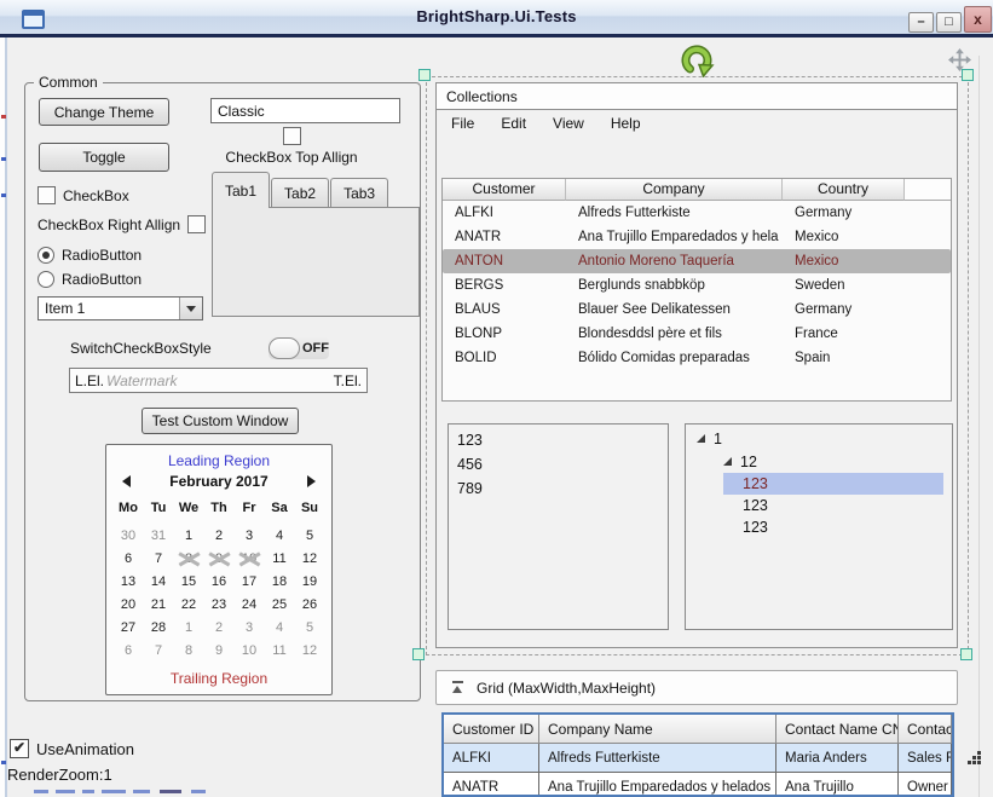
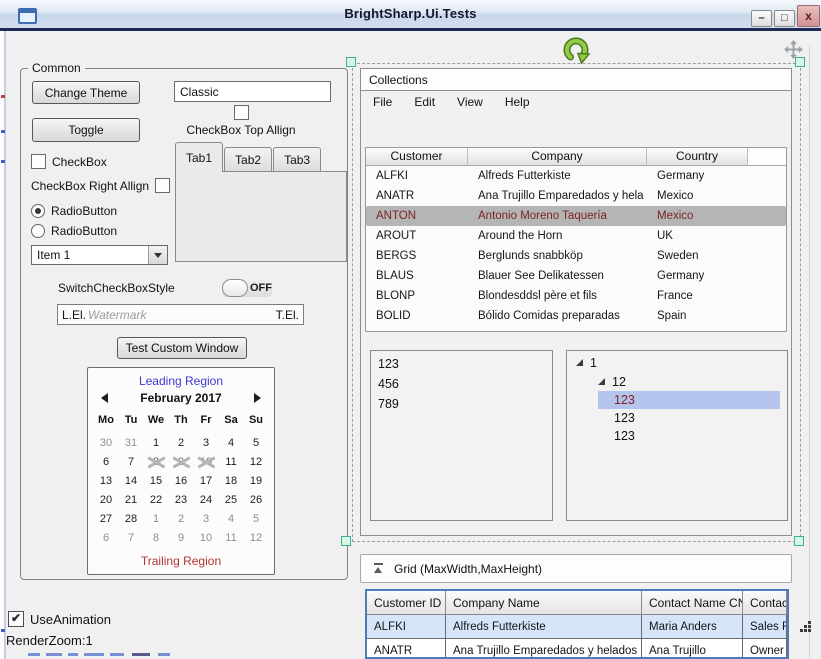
  BrightSharp.Ui.Tests
  –
  □
  x
  Common
  Change Theme
  Classic
  Toggle
  CheckBox Top Allign
  CheckBox
  CheckBox Right Allign
  Tab1
  Tab2
  Tab3
  RadioButton
  RadioButton
  Item 1
  SwitchCheckBoxStyle
  OFF
  L.El.
  Watermark
  T.El.
  Test Custom Window
  Leading Region
  February 2017
  Mo
  Tu
  We
  Th
  Fr
  Sa
  Su
  30
  31
  1
  2
  3
  4
  5
  6
  7
  8
  9
  10
  11
  12
  13
  14
  15
  16
  17
  18
  19
  20
  21
  22
  23
  24
  25
  26
  27
  28
  1
  2
  3
  4
  5
  6
  7
  8
  9
  10
  11
  12
  Trailing Region
  ✔
  UseAnimation
  RenderZoom:1
  Collections
  File
  Edit
  View
  Help
  Customer
  Company
  Country
  ALFKI
  Alfreds Futterkiste
  Germany
  ANATR
  Ana Trujillo Emparedados y hela
  Mexico
  ANTON
  Antonio Moreno Taquería
  Mexico
+ AROUT
+ Around the Horn
+ UK
  BERGS
  Berglunds snabbköp
  Sweden
  BLAUS
  Blauer See Delikatessen
  Germany
  BLONP
  Blondesddsl père et fils
  France
  BOLID
  Bólido Comidas preparadas
  Spain
  123
  456
  789
  1
  12
  123
  123
  123
  Grid (MaxWidth,MaxHeight)
  Customer ID
  Company Name
  Contact Name CN
  Contac
  ALFKI
  Alfreds Futterkiste
  Maria Anders
  Sales R
  ANATR
  Ana Trujillo Emparedados y helados
  Ana Trujillo
  Owner
